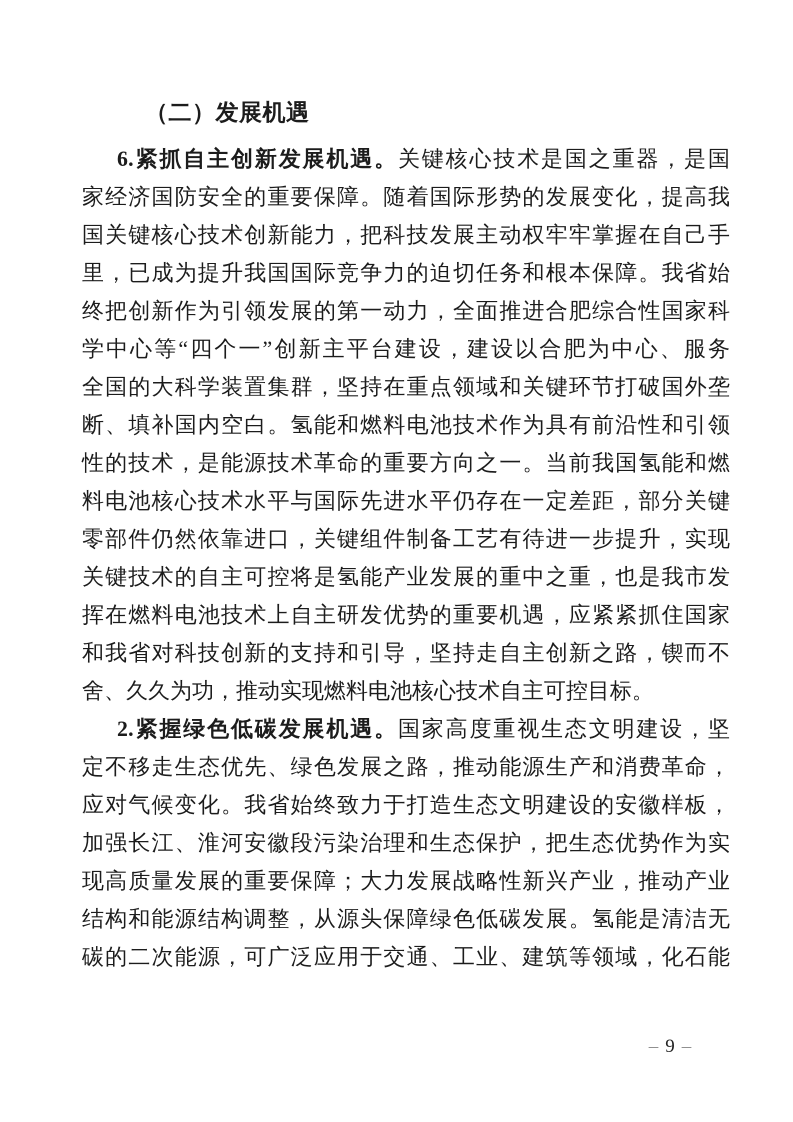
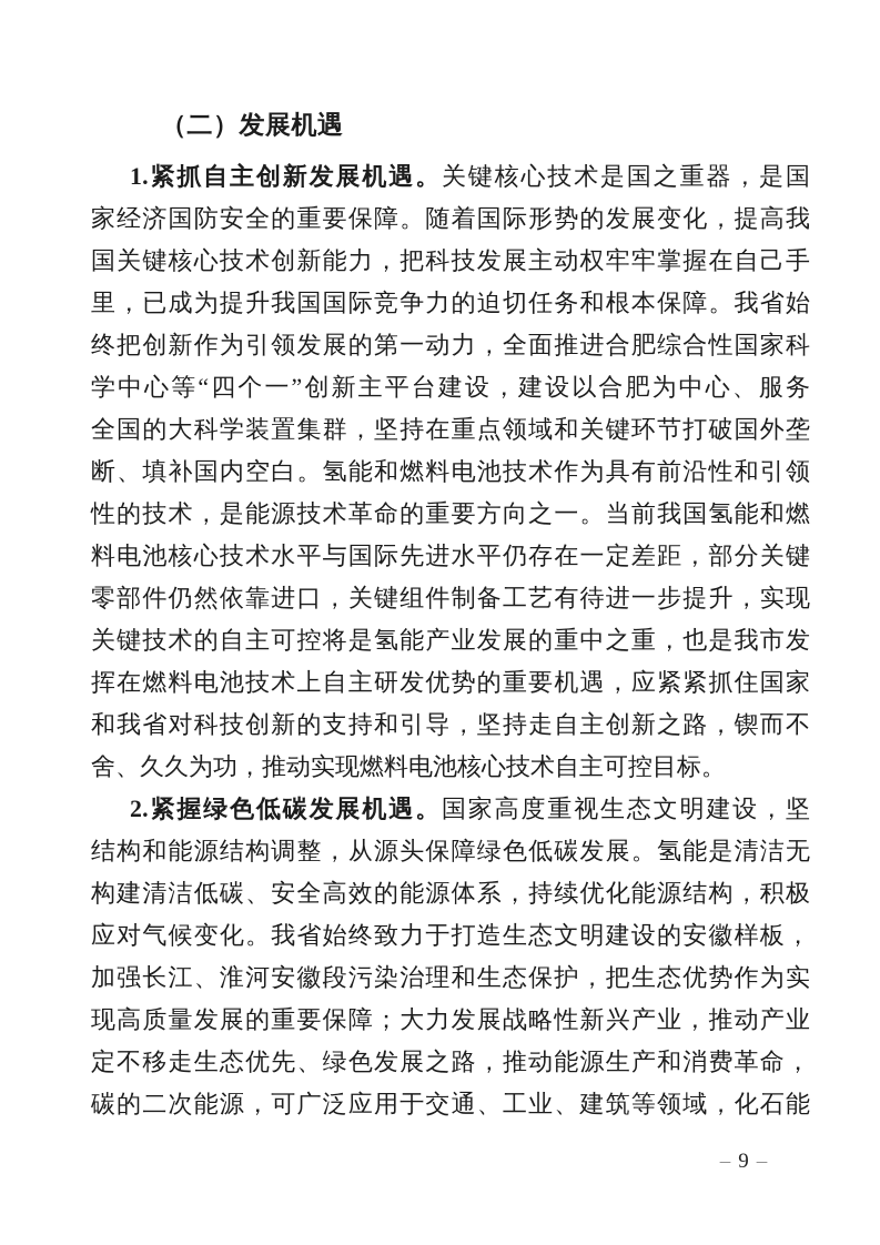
  （二）发展机遇
- 6.紧抓自主创新发展机遇。关键核心技术是国之重器，是国
+ 1.紧抓自主创新发展机遇。关键核心技术是国之重器，是国
  家经济国防安全的重要保障。随着国际形势的发展变化，提高我
  国关键核心技术创新能力，把科技发展主动权牢牢掌握在自己手
  里，已成为提升我国国际竞争力的迫切任务和根本保障。我省始
  终把创新作为引领发展的第一动力，全面推进合肥综合性国家科
  学中心等“四个一”创新主平台建设，建设以合肥为中心、服务
  全国的大科学装置集群，坚持在重点领域和关键环节打破国外垄
  断、填补国内空白。氢能和燃料电池技术作为具有前沿性和引领
  性的技术，是能源技术革命的重要方向之一。当前我国氢能和燃
  料电池核心技术水平与国际先进水平仍存在一定差距，部分关键
  零部件仍然依靠进口，关键组件制备工艺有待进一步提升，实现
  关键技术的自主可控将是氢能产业发展的重中之重，也是我市发
  挥在燃料电池技术上自主研发优势的重要机遇，应紧紧抓住国家
  和我省对科技创新的支持和引导，坚持走自主创新之路，锲而不
  舍、久久为功，推动实现燃料电池核心技术自主可控目标。
  2.紧握绿色低碳发展机遇。国家高度重视生态文明建设，坚
- 定不移走生态优先、绿色发展之路，推动能源生产和消费革命，
+ 结构和能源结构调整，从源头保障绿色低碳发展。氢能是清洁无
+ 构建清洁低碳、安全高效的能源体系，持续优化能源结构，积极
  应对气候变化。我省始终致力于打造生态文明建设的安徽样板，
  加强长江、淮河安徽段污染治理和生态保护，把生态优势作为实
  现高质量发展的重要保障；大力发展战略性新兴产业，推动产业
- 结构和能源结构调整，从源头保障绿色低碳发展。氢能是清洁无
+ 定不移走生态优先、绿色发展之路，推动能源生产和消费革命，
  碳的二次能源，可广泛应用于交通、工业、建筑等领域，化石能
  – 9 –
